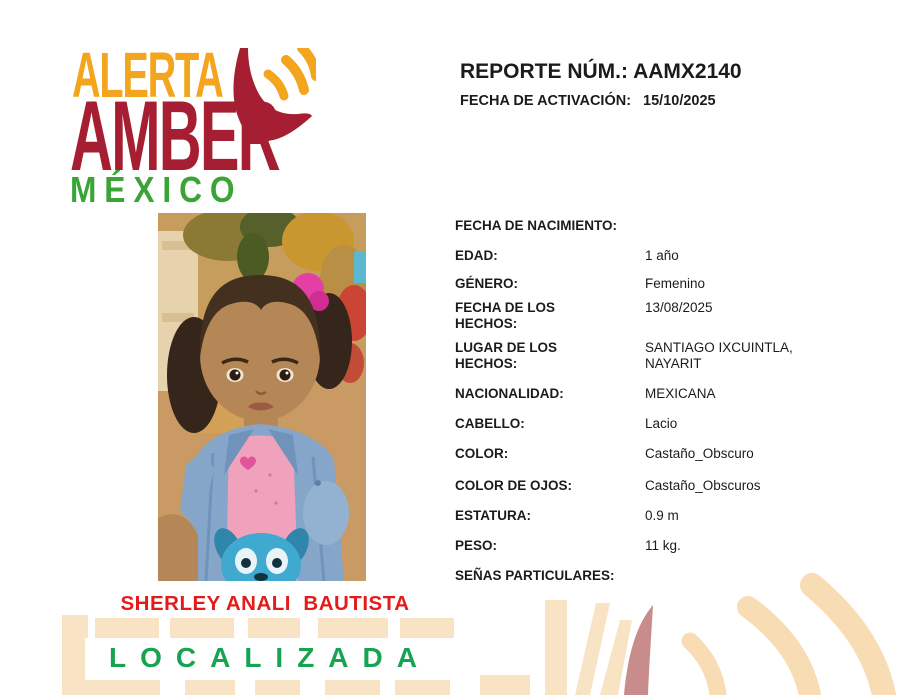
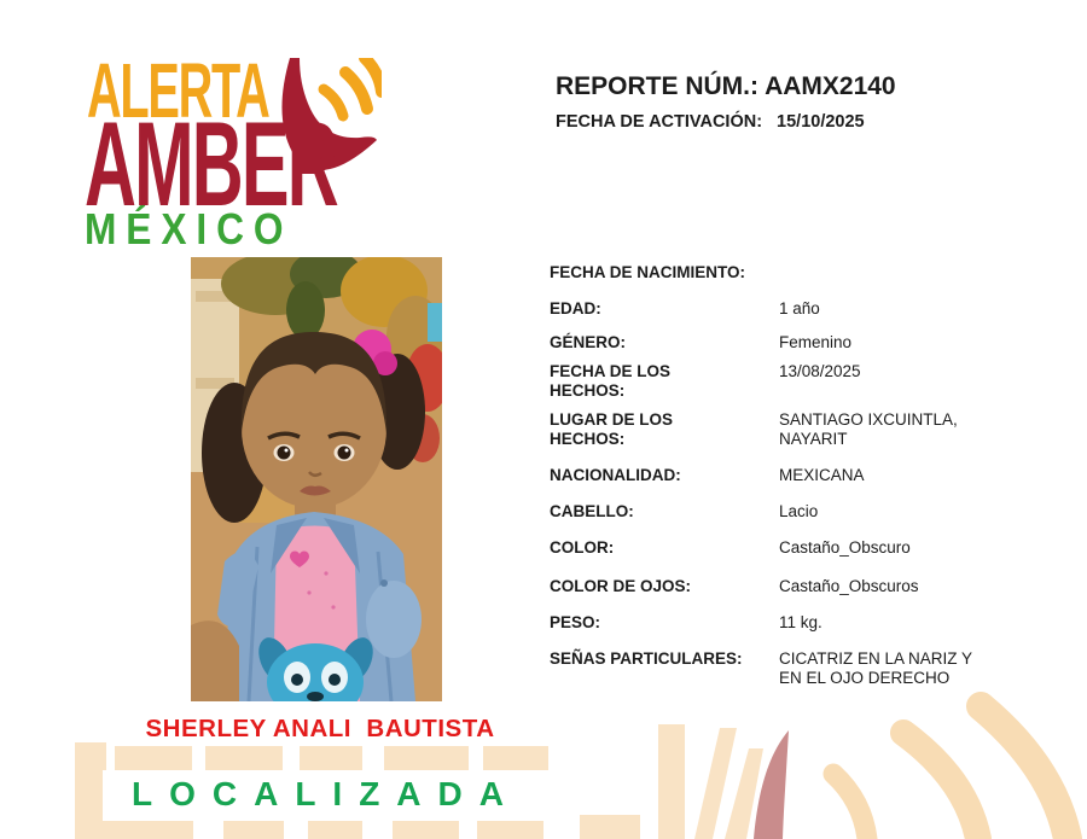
  ALERTA
  AMBER
  MÉXICO
  REPORTE NÚM.: AAMX2140
  FECHA DE ACTIVACIÓN: 15/10/2025
  SHERLEY ANALI BAUTISTA
  LOCALIZADA
  FECHA DE NACIMIENTO:
  EDAD:
  1 año
  GÉNERO:
  Femenino
  FECHA DE LOS
  HECHOS:
  13/08/2025
  LUGAR DE LOS
  HECHOS:
  SANTIAGO IXCUINTLA,
  NAYARIT
  NACIONALIDAD:
  MEXICANA
  CABELLO:
  Lacio
  COLOR:
  Castaño_Obscuro
  COLOR DE OJOS:
  Castaño_Obscuros
- ESTATURA:
- 0.9 m
  PESO:
  11 kg.
  SEÑAS PARTICULARES:
+ CICATRIZ EN LA NARIZ Y
+ EN EL OJO DERECHO
